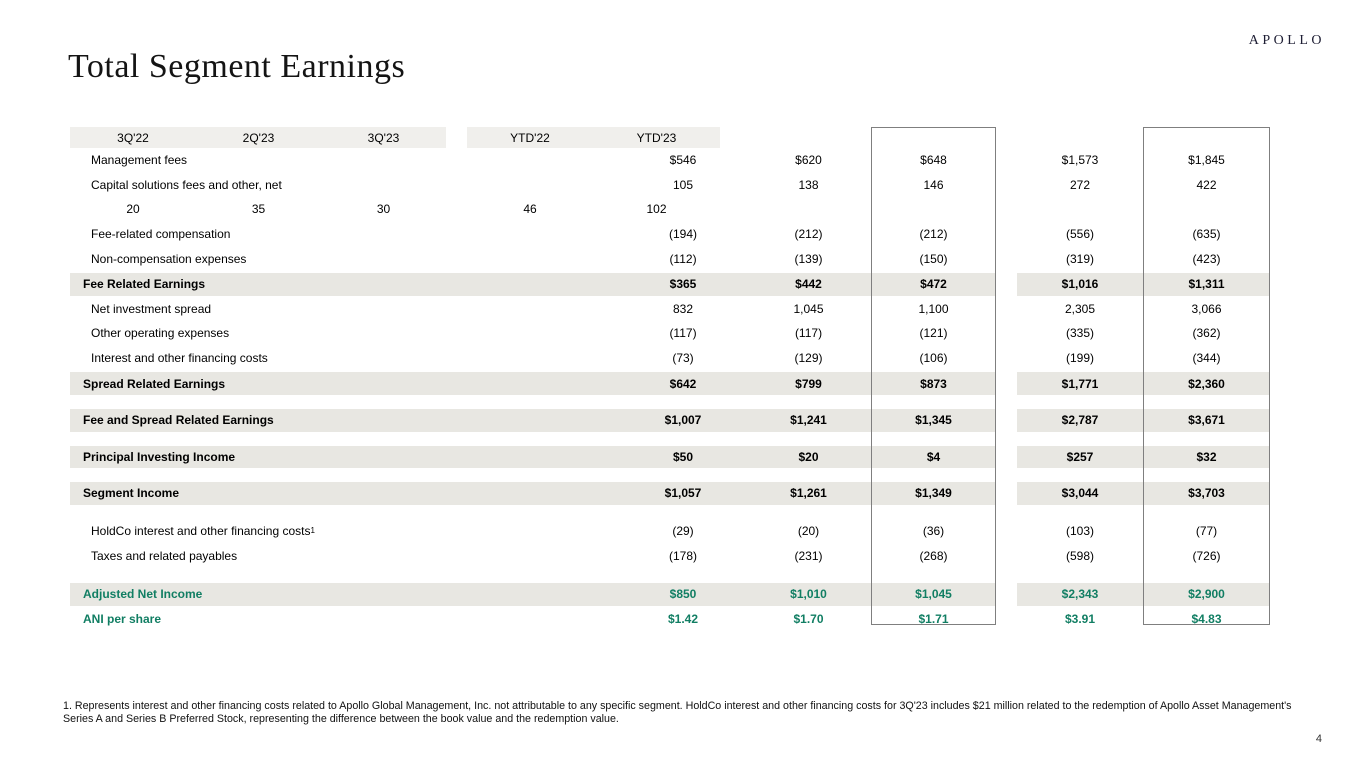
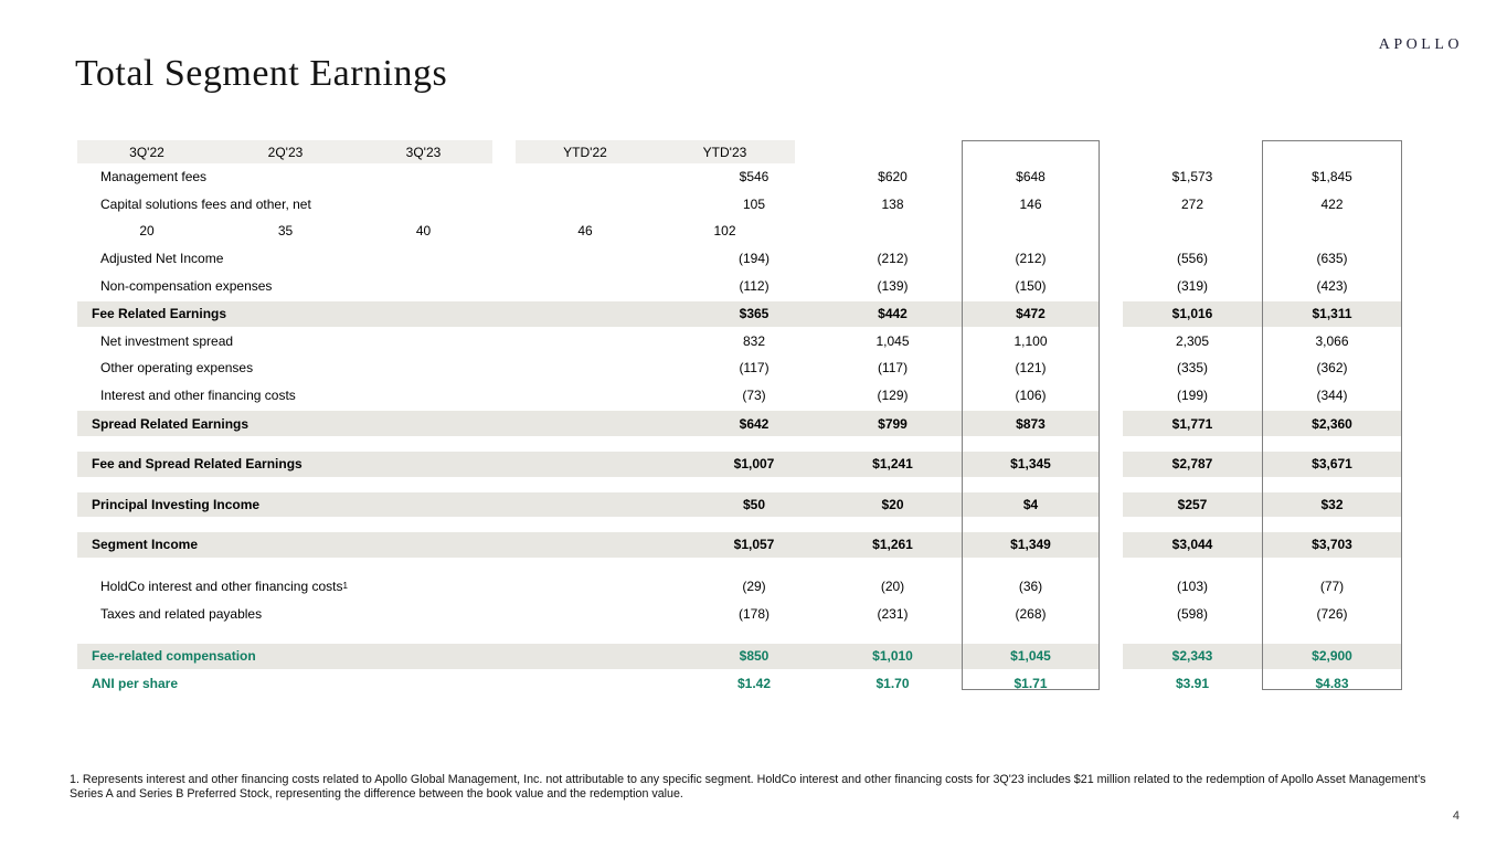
  APOLLO
  Total Segment Earnings
  3Q'22
  2Q'23
  3Q'23
  YTD'22
  YTD'23
  Management fees
  $546
  $620
  $648
  $1,573
  $1,845
  Capital solutions fees and other, net
  105
  138
  146
  272
  422
  20
  35
- 30
+ 40
  46
  102
- Fee-related compensation
+ Adjusted Net Income
  (194)
  (212)
  (212)
  (556)
  (635)
  Non-compensation expenses
  (112)
  (139)
  (150)
  (319)
  (423)
  Fee Related Earnings
  $365
  $442
  $472
  $1,016
  $1,311
  Net investment spread
  832
  1,045
  1,100
  2,305
  3,066
  Other operating expenses
  (117)
  (117)
  (121)
  (335)
  (362)
  Interest and other financing costs
  (73)
  (129)
  (106)
  (199)
  (344)
  Spread Related Earnings
  $642
  $799
  $873
  $1,771
  $2,360
  Fee and Spread Related Earnings
  $1,007
  $1,241
  $1,345
  $2,787
  $3,671
  Principal Investing Income
  $50
  $20
  $4
  $257
  $32
  Segment Income
  $1,057
  $1,261
  $1,349
  $3,044
  $3,703
  HoldCo interest and other financing costs
  1
  (29)
  (20)
  (36)
  (103)
  (77)
  Taxes and related payables
  (178)
  (231)
  (268)
  (598)
  (726)
- Adjusted Net Income
+ Fee-related compensation
  $850
  $1,010
  $1,045
  $2,343
  $2,900
  ANI per share
  $1.42
  $1.70
  $1.71
  $3.91
  $4.83
  1. Represents interest and other financing costs related to Apollo Global Management, Inc. not attributable to any specific segment. HoldCo interest and other financing costs for 3Q'23 includes $21 million related to the redemption of Apollo Asset Management's Series A and Series B Preferred Stock, representing the difference between the book value and the redemption value.
  4
